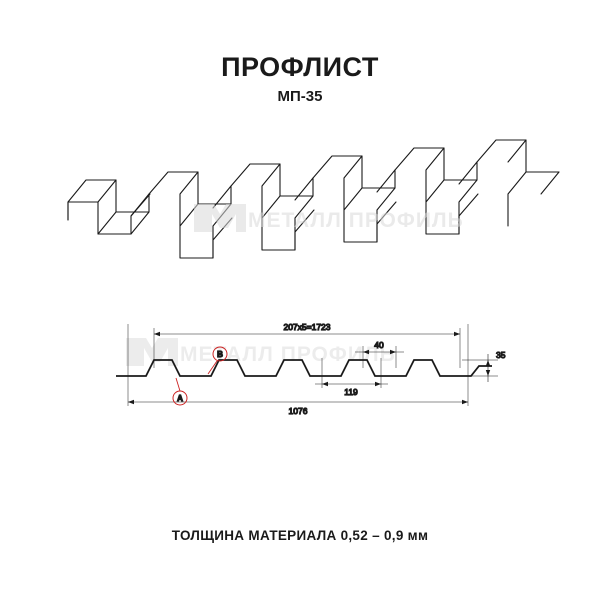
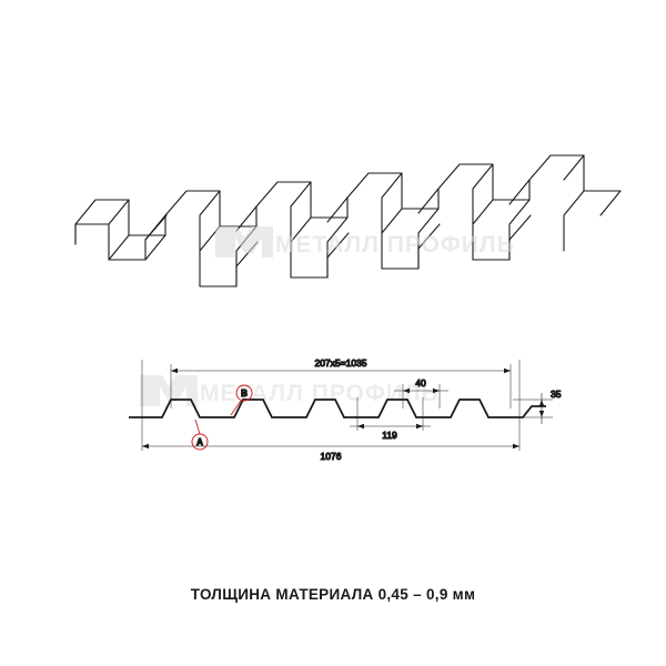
- ПРОФЛИСТ
- МП-35
  МЕТАЛЛ ПРОФИЛЬ
  МЕТАЛЛ ПРОФИЛЬ
- 207х5=1723
+ 207х5=1035
  40
  119
  1076
  35
  B
  A
- ТОЛЩИНА МАТЕРИАЛА 0,52 – 0,9 мм
+ ТОЛЩИНА МАТЕРИАЛА 0,45 – 0,9 мм
